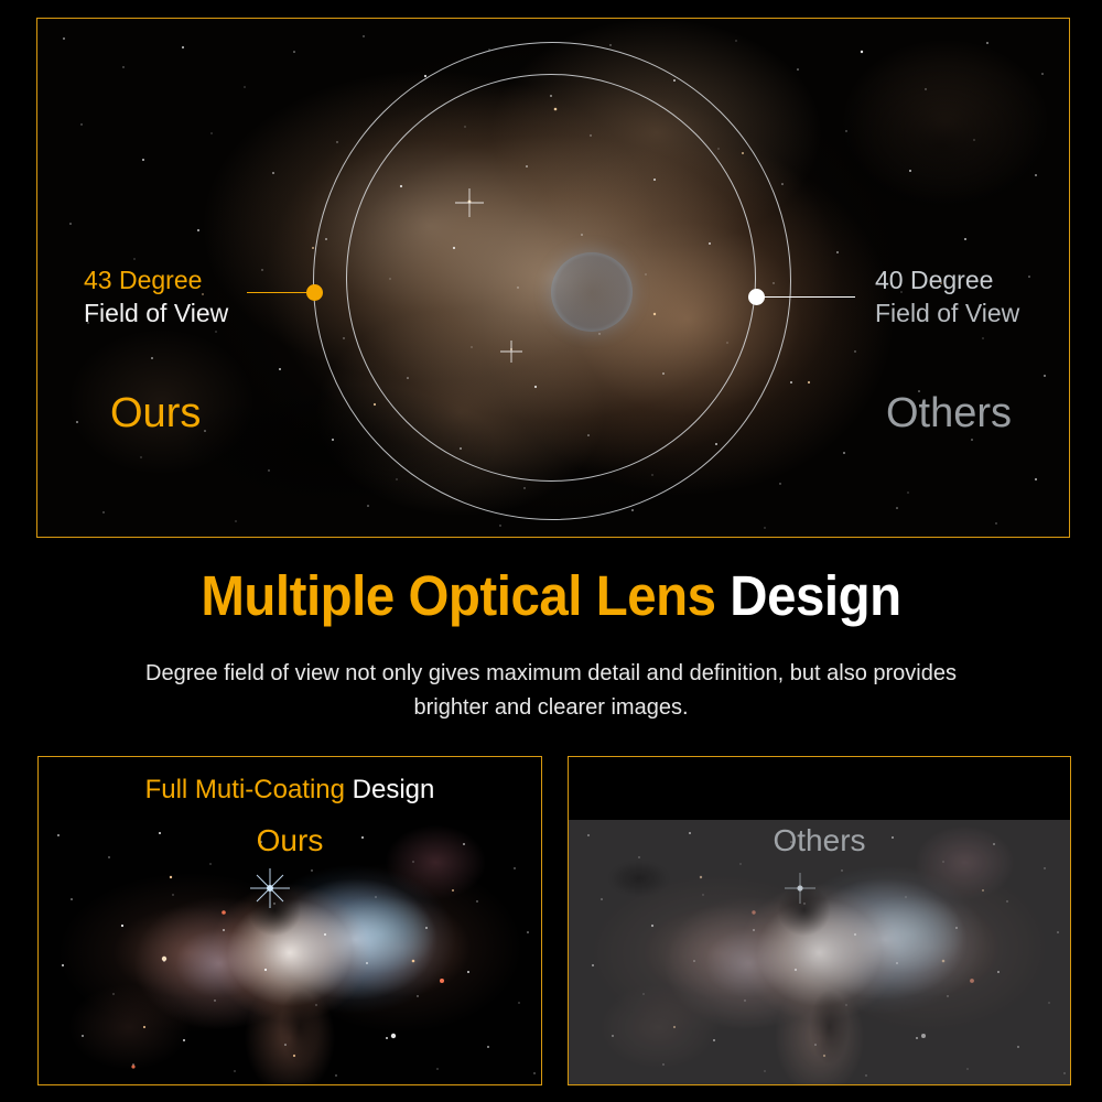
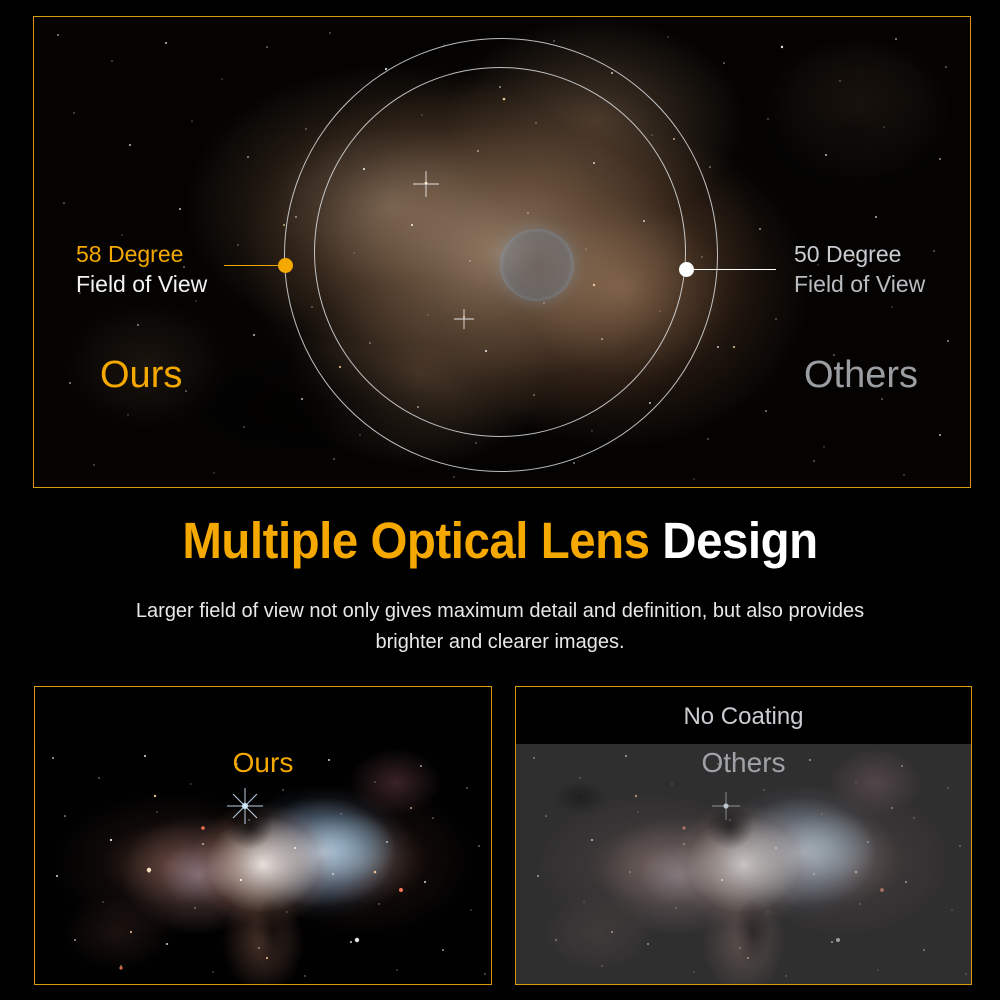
- 43 Degree
+ 58 Degree
  Field of View
- 40 Degree
+ 50 Degree
  Field of View
  Ours
  Others
  Multiple Optical Lens Design
- Degree field of view not only gives maximum detail and definition, but also provides brighter and clearer images.
+ Larger field of view not only gives maximum detail and definition, but also provides brighter and clearer images.
- Full Muti-Coating Design
  Ours
+ No Coating
  Others
